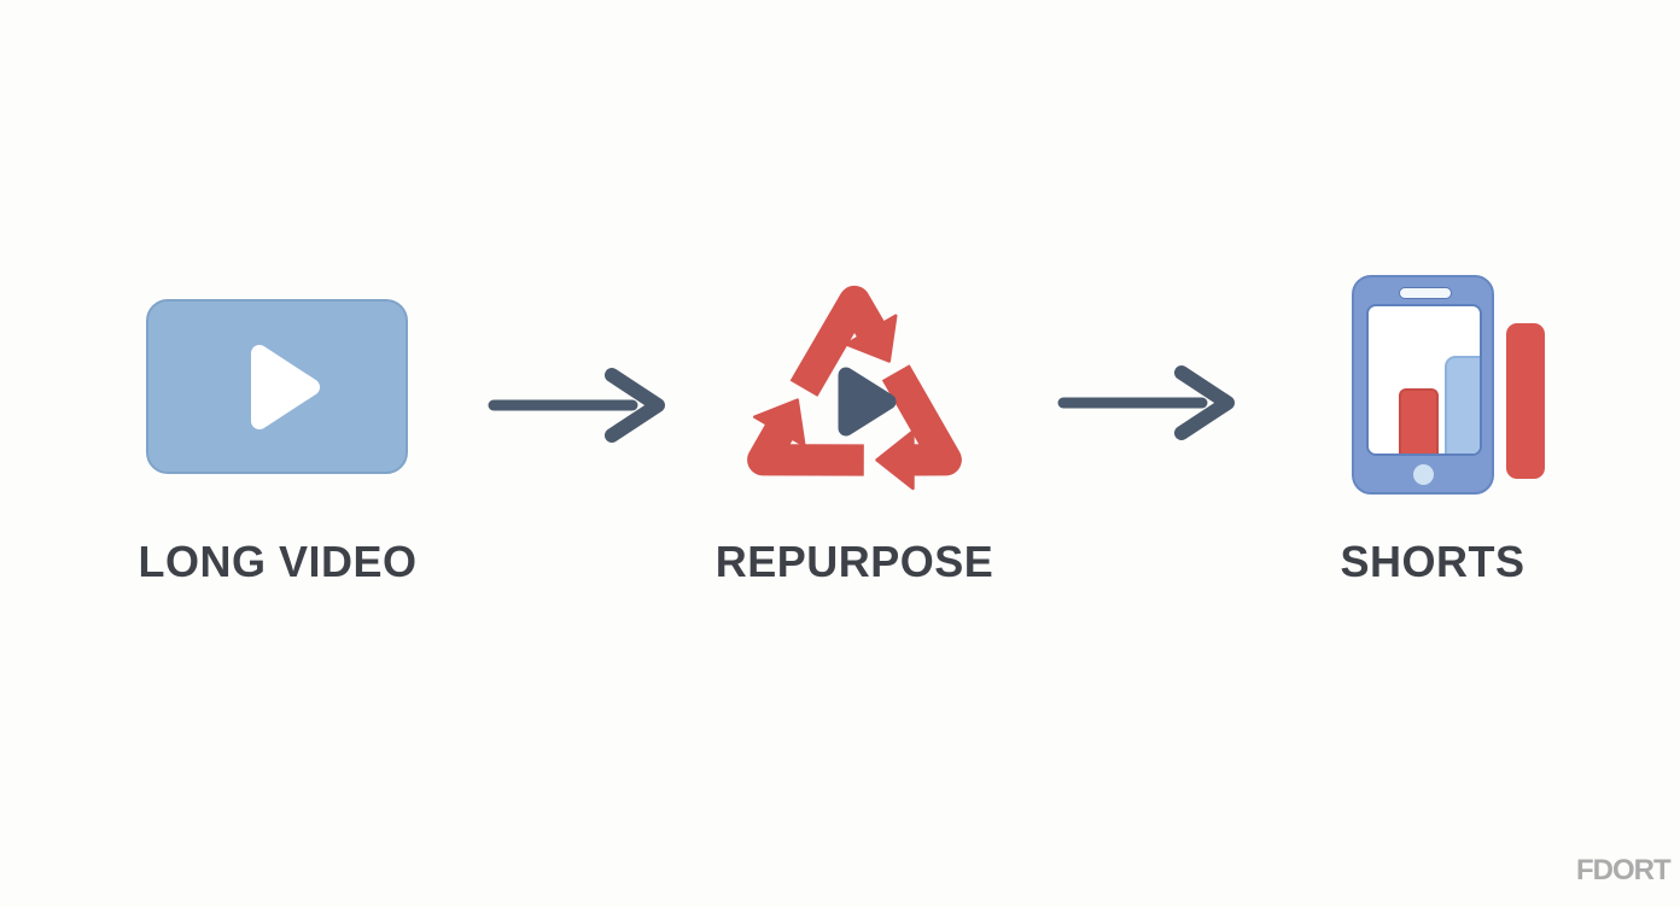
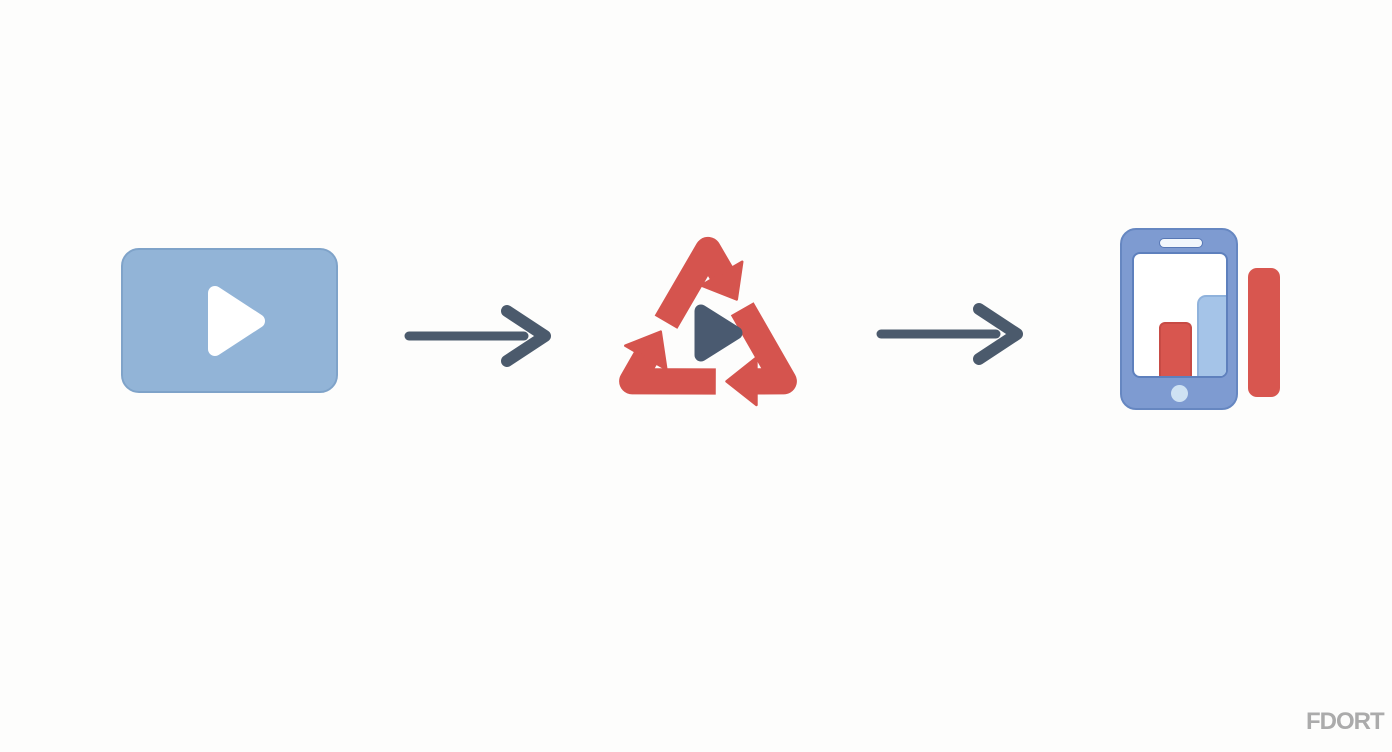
- LONG VIDEO
- REPURPOSE
- SHORTS
  FDORT
